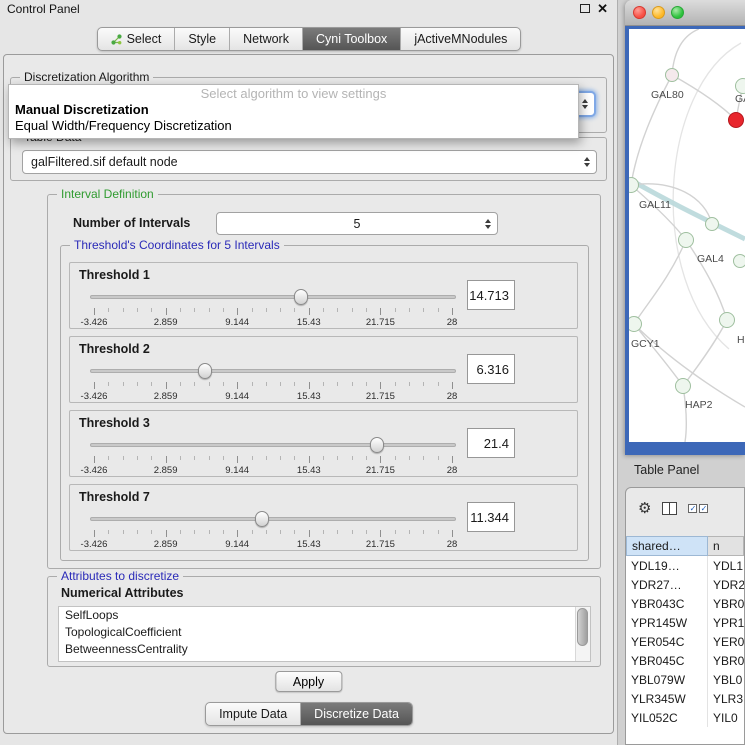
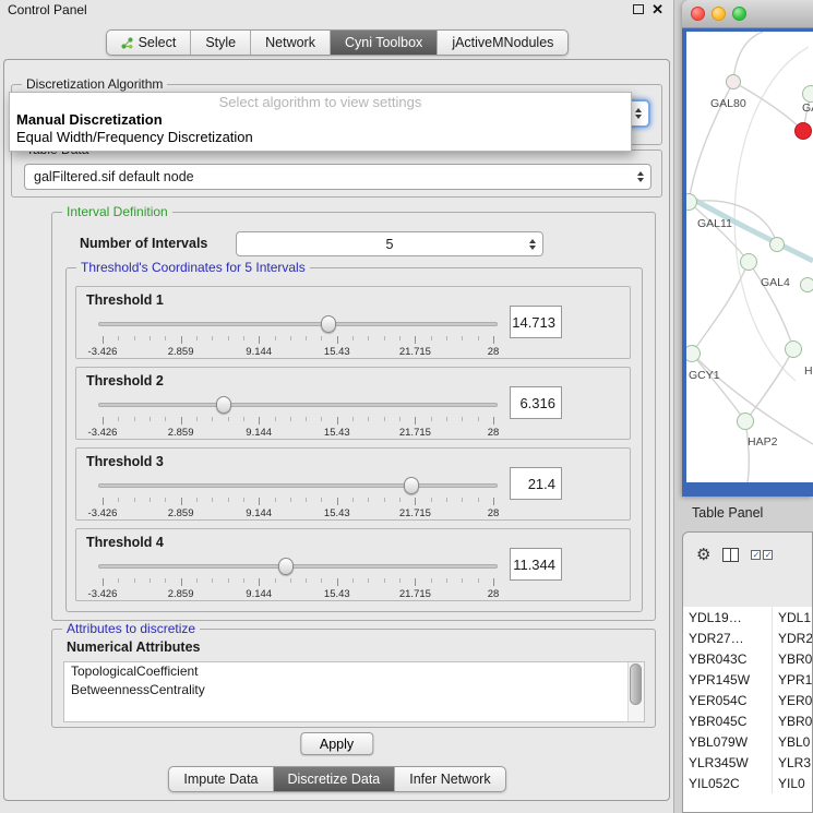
  Control Panel
  ✕
  Select
  Style
  Network
  Cyni Toolbox
  jActiveMNodules
  Discretization Algorithm
  Select algorithm to view settings
  Manual Discretization
  Equal Width/Frequency Discretization
  galFiltered.sif default node
  Interval Definition
  Number of Intervals
  5
  Threshold's Coordinates for 5 Intervals
  Threshold 1
  -3.426
  2.859
  9.144
  15.43
  21.715
  28
  14.713
  Threshold 2
  -3.426
  2.859
  9.144
  15.43
  21.715
  28
  6.316
  Threshold 3
  -3.426
  2.859
  9.144
  15.43
  21.715
  28
  21.4
- Threshold 7
+ Threshold 4
  -3.426
  2.859
  9.144
  15.43
  21.715
  28
  11.344
  Attributes to discretize
  Numerical Attributes
- SelfLoops
  TopologicalCoefficient
  BetweennessCentrality
  Apply
  Impute Data
  Discretize Data
+ Infer Network
  GAL80
  GAL11
  GAL4
  GCY1
  H
  HAP2
  Table Panel
  ⚙
  ✓
  ✓
- shared…
- n
  YDL19…
  YDL1
  YDR27…
  YDR2
  YBR043C
  YBR0
  YPR145W
  YPR1
  YER054C
  YER0
  YBR045C
  YBR0
  YBL079W
  YBL0
  YLR345W
  YLR3
  YIL052C
  YIL0
